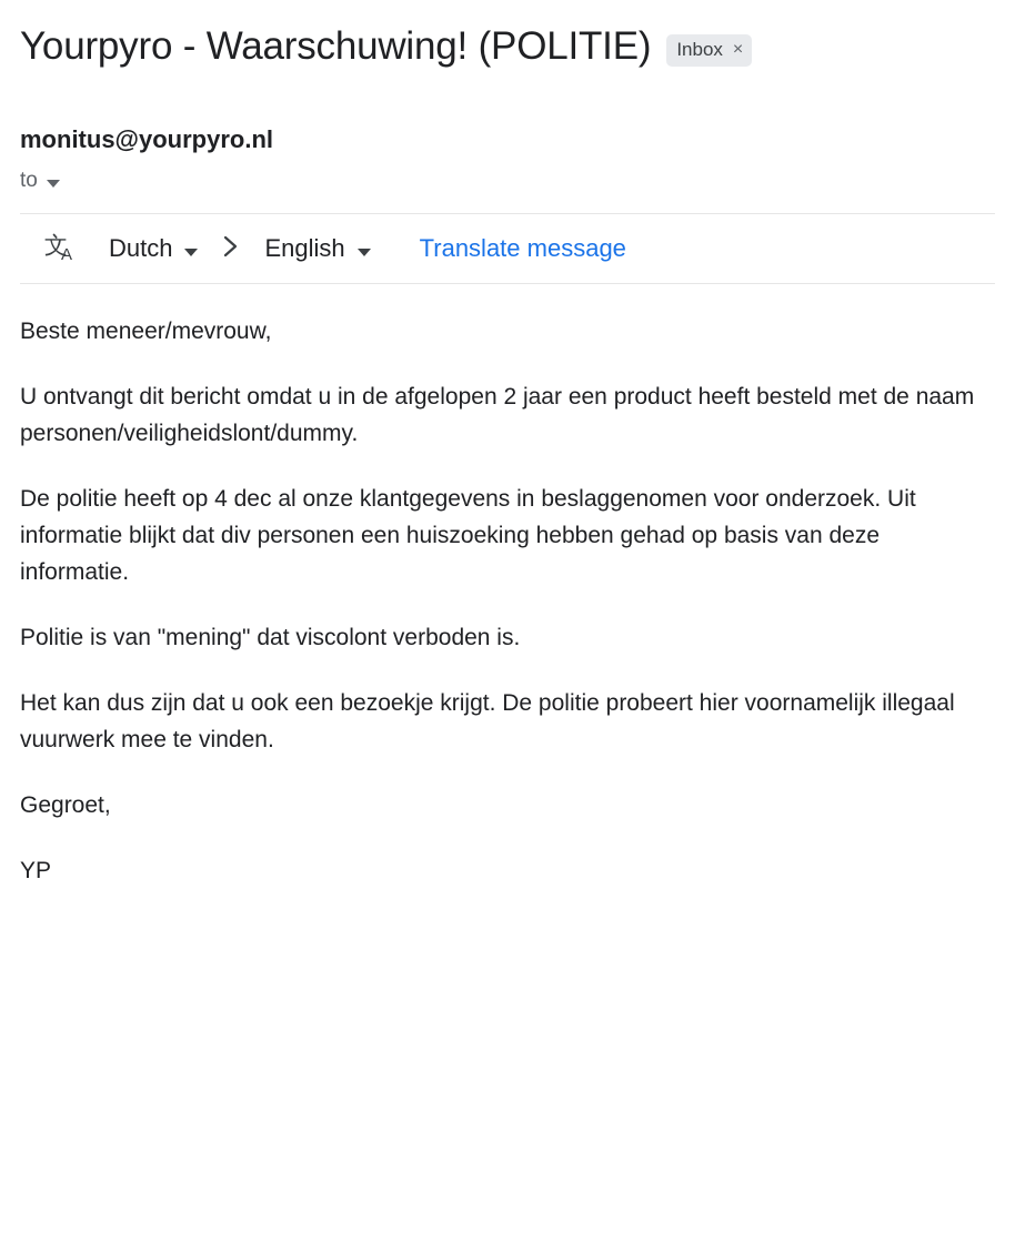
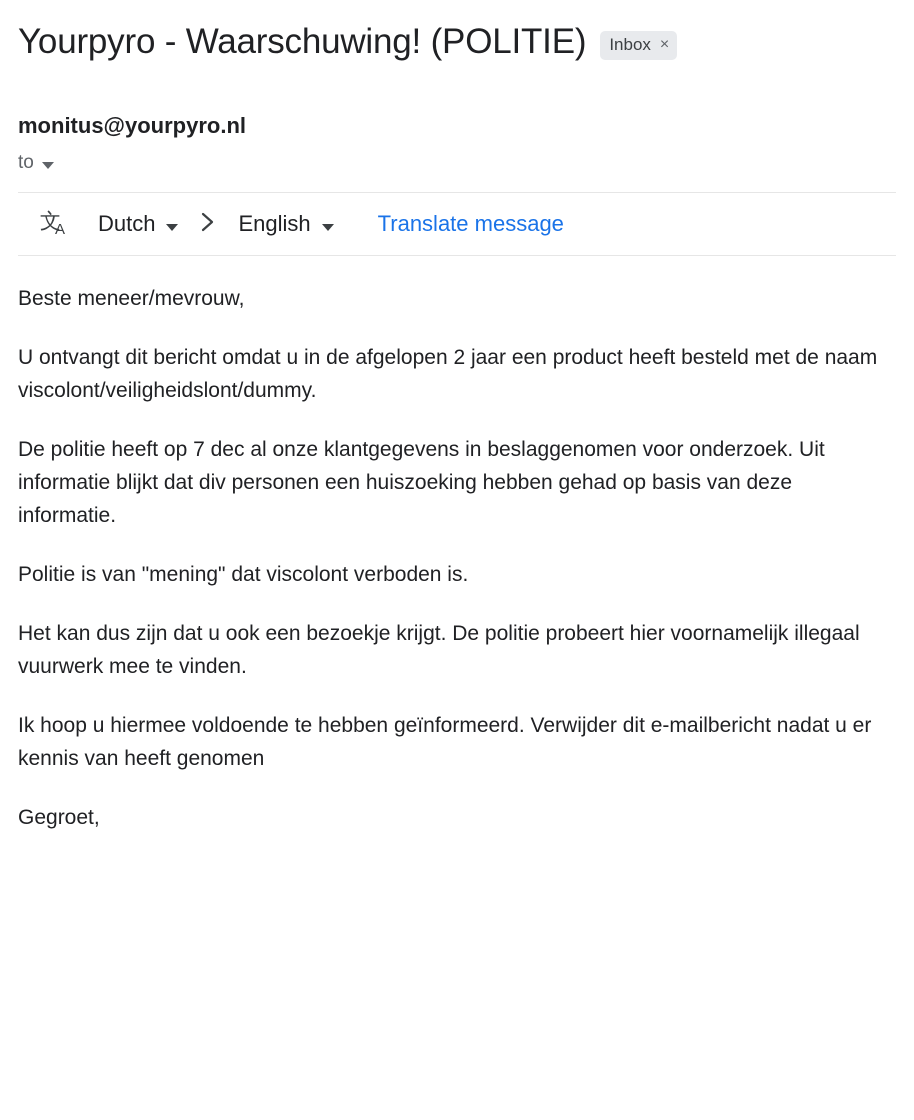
  Yourpyro - Waarschuwing! (POLITIE)
  Inbox
  ×
  monitus@yourpyro.nl
  to
  文
  A
  Dutch
  English
  Translate message
  Beste meneer/mevrouw,
- U ontvangt dit bericht omdat u in de afgelopen 2 jaar een product heeft besteld met de naam personen/veiligheidslont/dummy.
+ U ontvangt dit bericht omdat u in de afgelopen 2 jaar een product heeft besteld met de naam viscolont/veiligheidslont/dummy.
- De politie heeft op 4 dec al onze klantgegevens in beslaggenomen voor onderzoek. Uit informatie blijkt dat div personen een huiszoeking hebben gehad op basis van deze informatie.
+ De politie heeft op 7 dec al onze klantgegevens in beslaggenomen voor onderzoek. Uit informatie blijkt dat div personen een huiszoeking hebben gehad op basis van deze informatie.
  Politie is van "mening" dat viscolont verboden is.
  Het kan dus zijn dat u ook een bezoekje krijgt. De politie probeert hier voornamelijk illegaal vuurwerk mee te vinden.
+ Ik hoop u hiermee voldoende te hebben geïnformeerd. Verwijder dit e-mailbericht nadat u er kennis van heeft genomen
  Gegroet,
- YP
